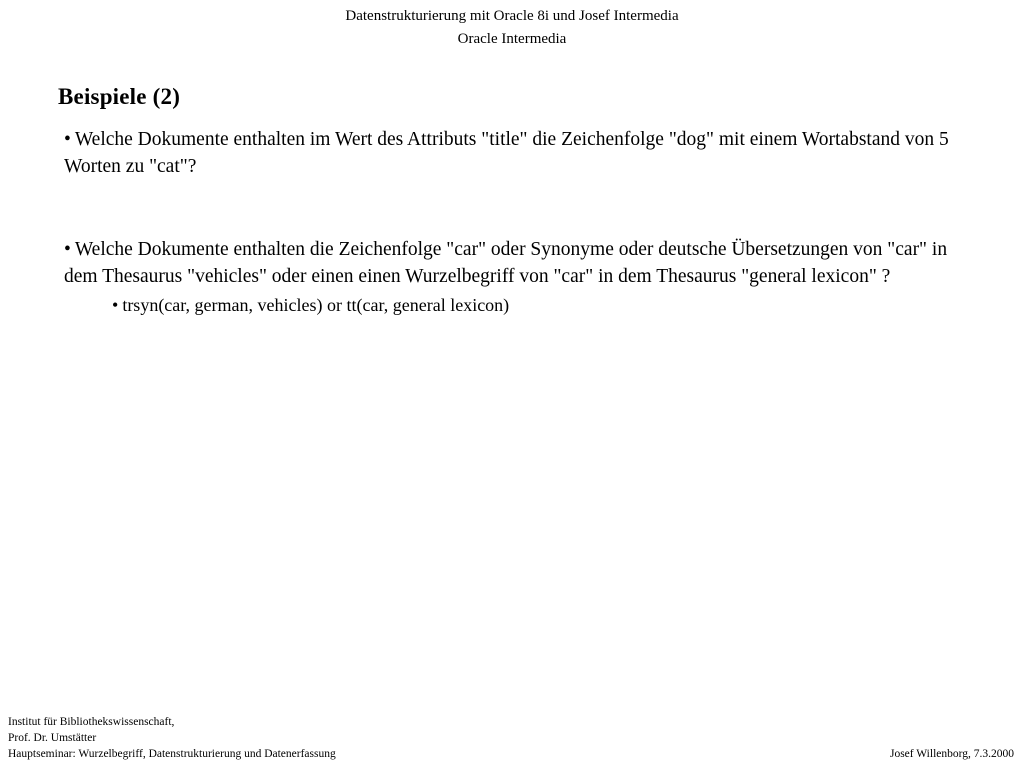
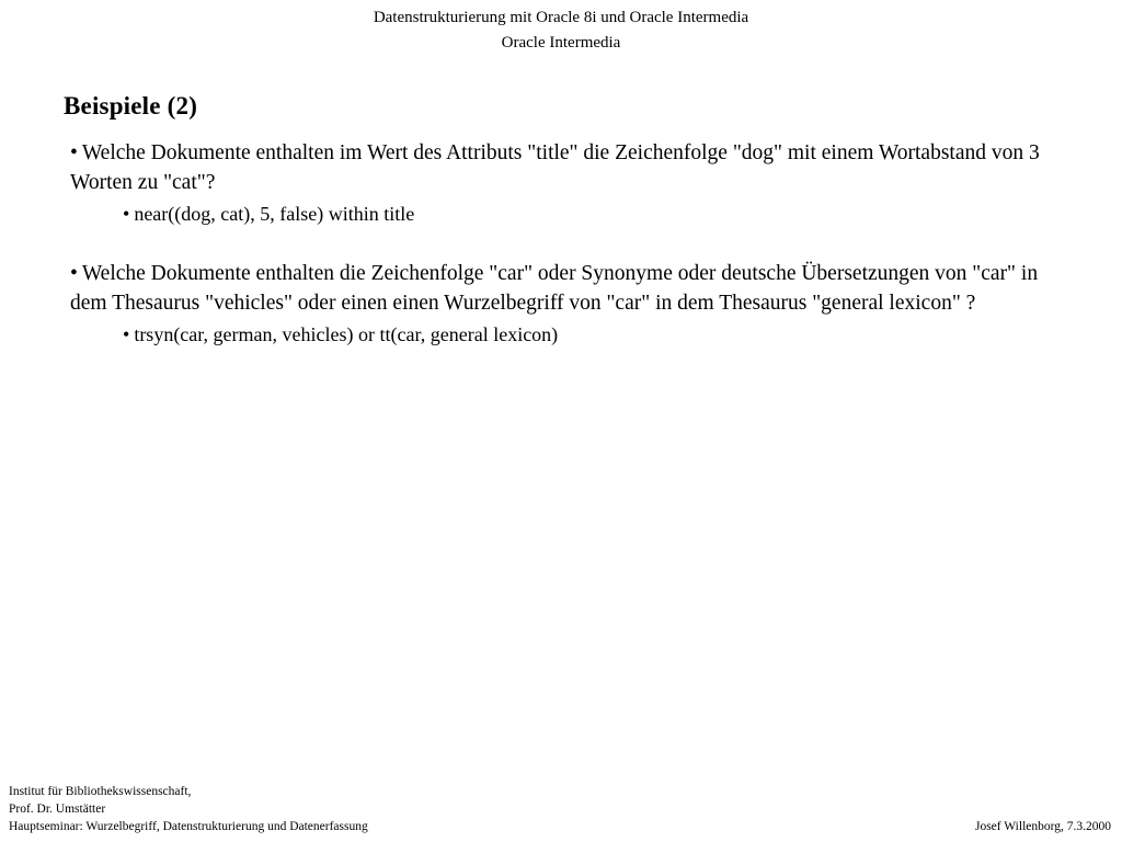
- Datenstrukturierung mit Oracle 8i und Josef Intermedia
+ Datenstrukturierung mit Oracle 8i und Oracle Intermedia
  Oracle Intermedia
  Beispiele (2)
- • Welche Dokumente enthalten im Wert des Attributs "title" die Zeichenfolge "dog" mit einem Wortabstand von 5 Worten zu "cat"?
+ • Welche Dokumente enthalten im Wert des Attributs "title" die Zeichenfolge "dog" mit einem Wortabstand von 3 Worten zu "cat"?
+ • near((dog, cat), 5, false) within title
  • Welche Dokumente enthalten die Zeichenfolge "car" oder Synonyme oder deutsche Übersetzungen von "car" in dem Thesaurus "vehicles" oder einen einen Wurzelbegriff von "car" in dem Thesaurus "general lexicon" ?
  • trsyn(car, german, vehicles) or tt(car, general lexicon)
  Institut für Bibliothekswissenschaft,
  Prof. Dr. Umstätter
  Hauptseminar: Wurzelbegriff, Datenstrukturierung und Datenerfassung
  Josef Willenborg, 7.3.2000
